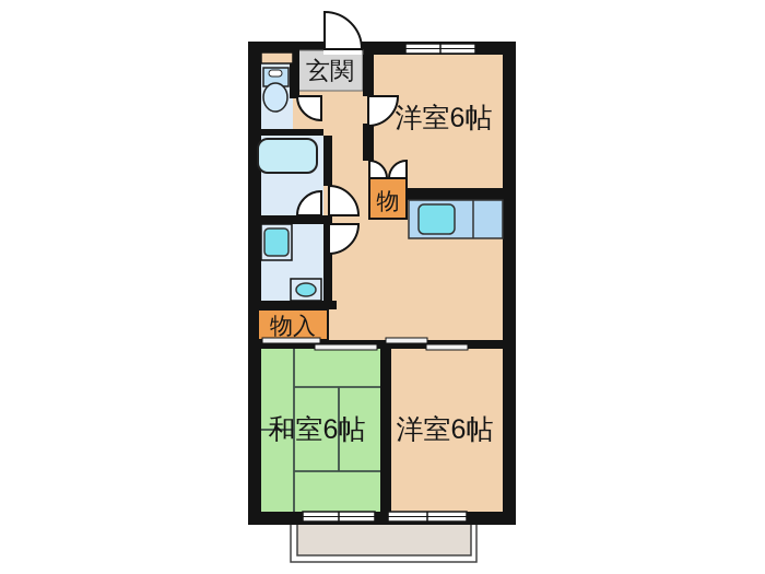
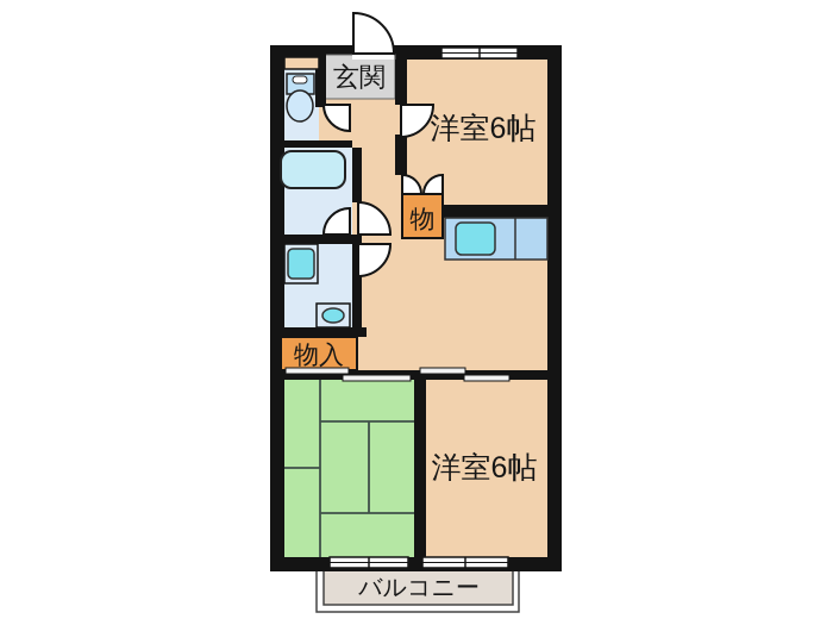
  玄関
  洋室6帖
  物
  物入
- 和室6帖
  洋室6帖
+ バルコニー
